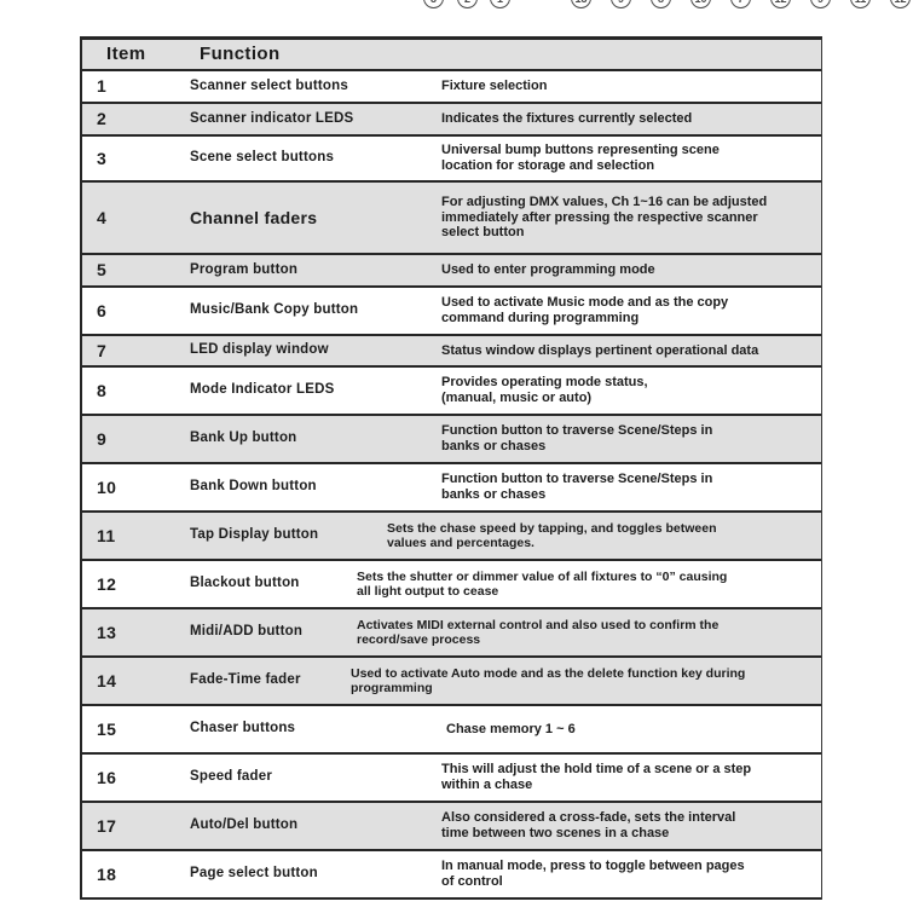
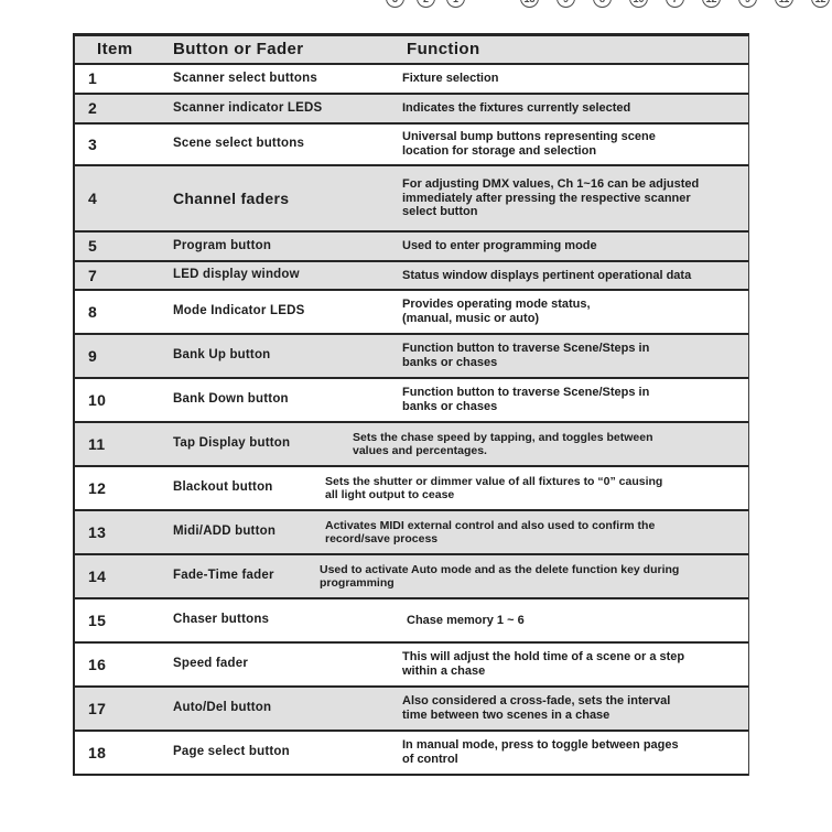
  Item
+ Button or Fader
  Function
  1
  Scanner select buttons
  Fixture selection
  2
  Scanner indicator LEDS
  Indicates the fixtures currently selected
  3
  Scene select buttons
  Universal bump buttons representing scene
  location for storage and selection
  4
  Channel faders
  For adjusting DMX values, Ch 1~16 can be adjusted
  immediately after pressing the respective scanner
  select button
  5
  Program button
  Used to enter programming mode
- 6
- Music/Bank Copy button
- Used to activate Music mode and as the copy
- command during programming
  7
  LED display window
  Status window displays pertinent operational data
  8
  Mode Indicator LEDS
  Provides operating mode status,
  (manual, music or auto)
  9
  Bank Up button
  Function button to traverse Scene/Steps in
  banks or chases
  10
  Bank Down button
  Function button to traverse Scene/Steps in
  banks or chases
  11
  Tap Display button
  Sets the chase speed by tapping, and toggles between
  values and percentages.
  12
  Blackout button
  Sets the shutter or dimmer value of all fixtures to “0” causing
  all light output to cease
  13
  Midi/ADD button
  Activates MIDI external control and also used to confirm the
  record/save process
  14
  Fade-Time fader
  Used to activate Auto mode and as the delete function key during
  programming
  15
  Chaser buttons
  Chase memory 1 ~ 6
  16
  Speed fader
  This will adjust the hold time of a scene or a step
  within a chase
  17
  Auto/Del button
  Also considered a cross-fade, sets the interval
  time between two scenes in a chase
  18
  Page select button
  In manual mode, press to toggle between pages
  of control
